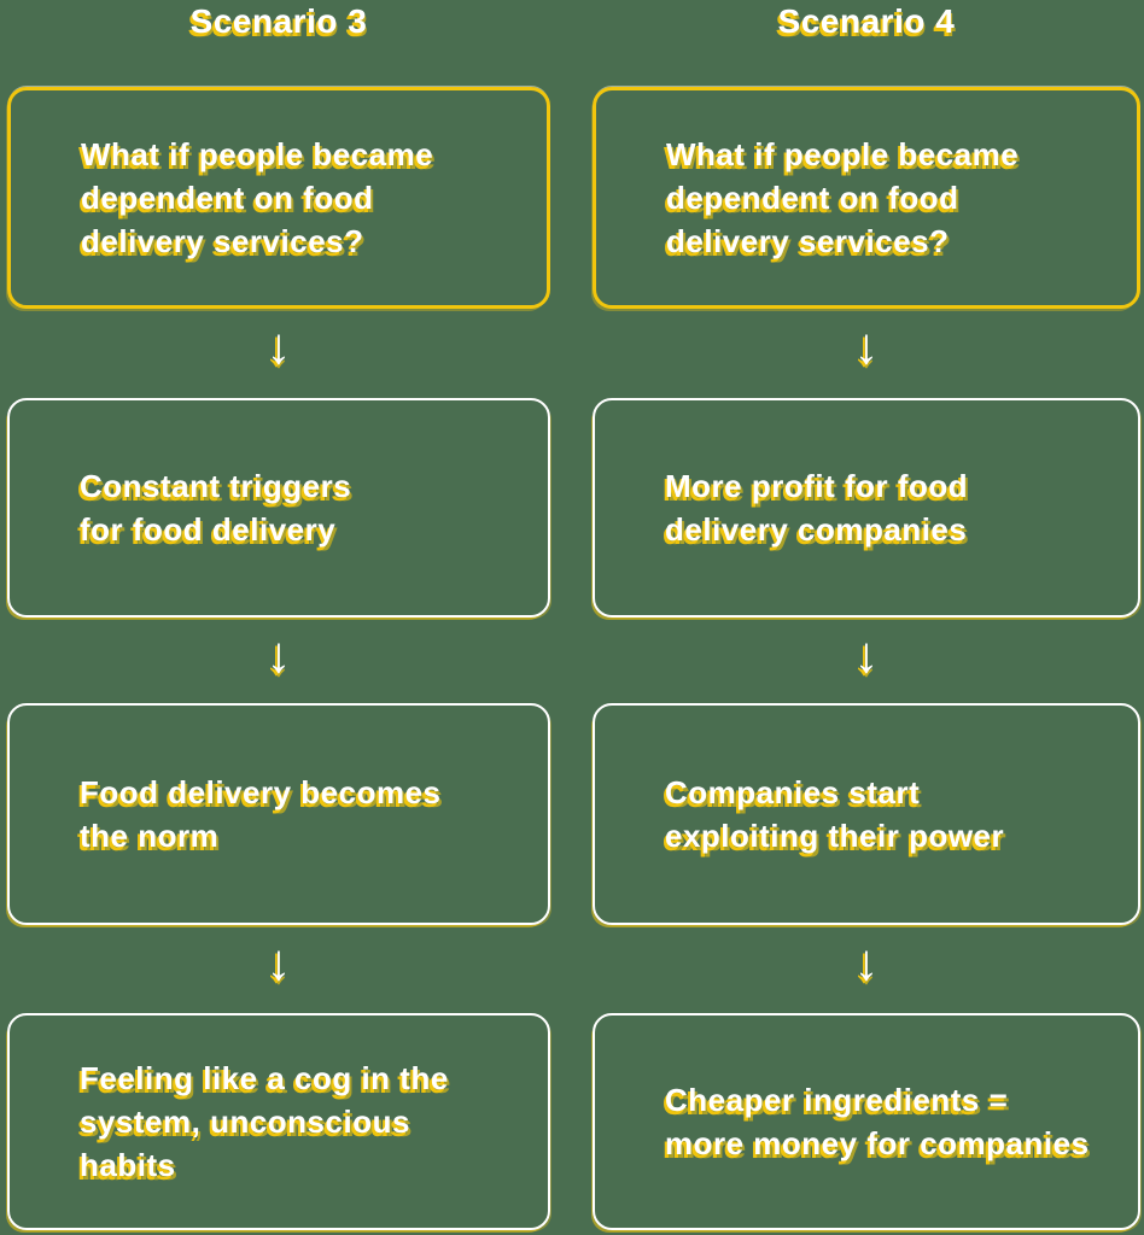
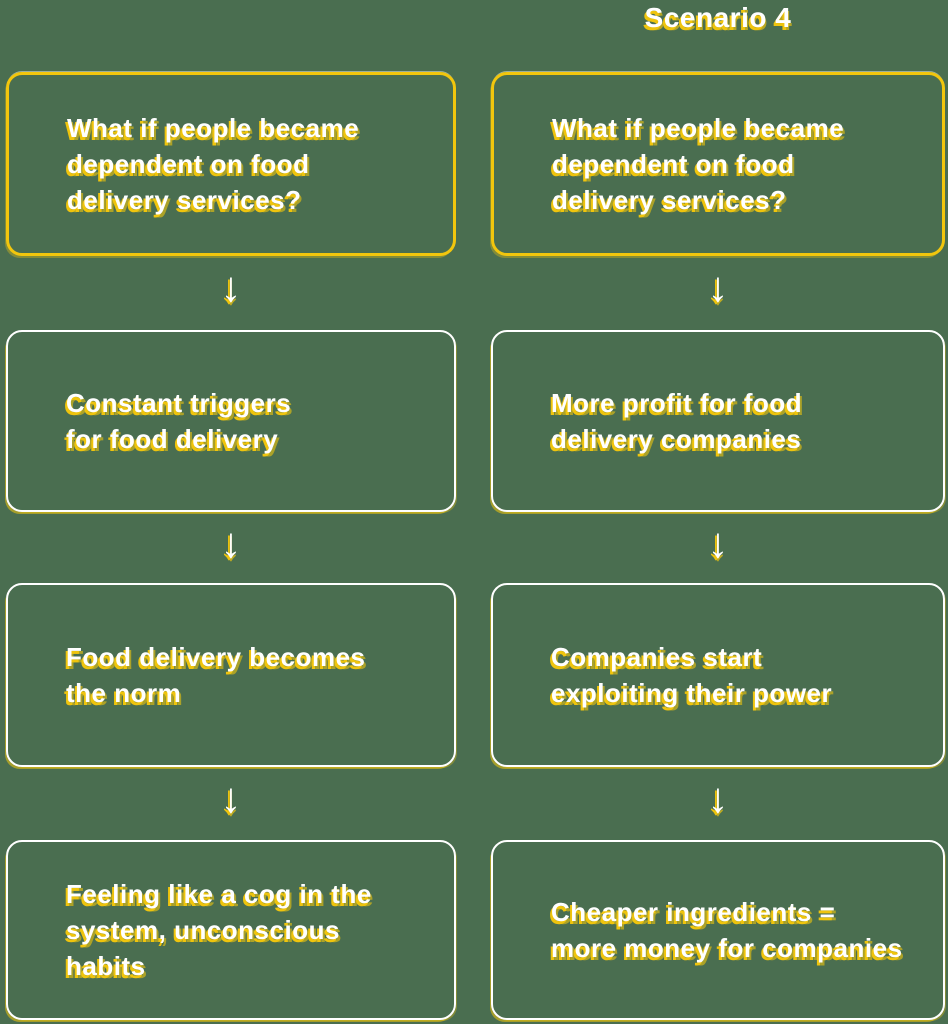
- Scenario 3
  What if people became
  dependent on food
  delivery services?
  ↓
  Constant triggers
  for food delivery
  ↓
  Food delivery becomes
  the norm
  ↓
  Feeling like a cog in the
  system, unconscious
  habits
  Scenario 4
  What if people became
  dependent on food
  delivery services?
  ↓
  More profit for food
  delivery companies
  ↓
  Companies start
  exploiting their power
  ↓
  Cheaper ingredients =
  more money for companies
